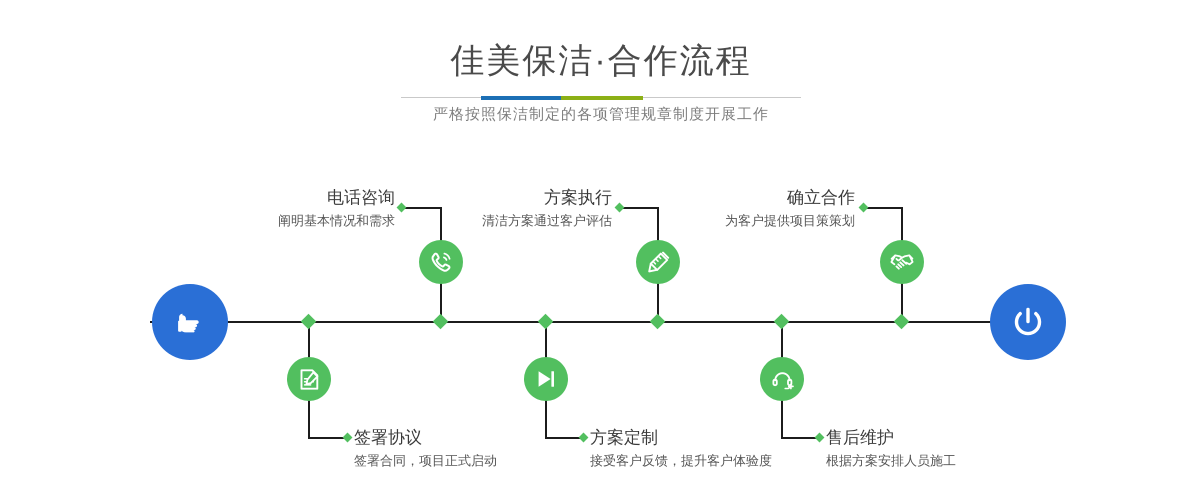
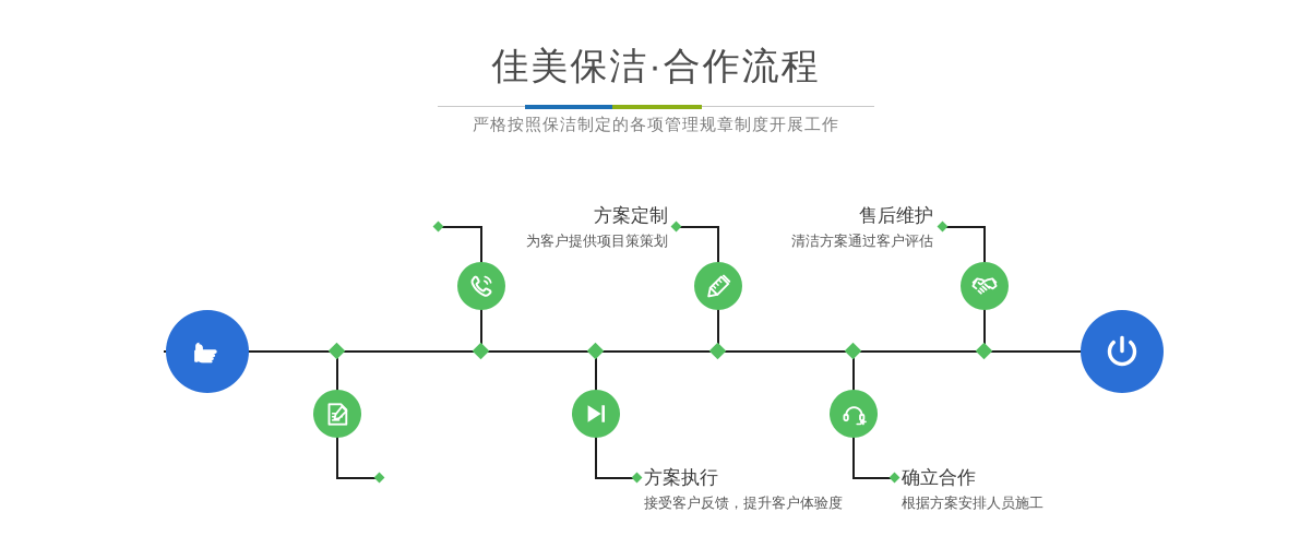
  佳美保洁·合作流程
  严格按照保洁制定的各项管理规章制度开展工作
- 电话咨询
- 阐明基本情况和需求
- 签署协议
- 签署合同，项目正式启动
- 方案执行
+ 方案定制
- 清洁方案通过客户评估
+ 为客户提供项目策策划
- 方案定制
+ 方案执行
  接受客户反馈，提升客户体验度
- 确立合作
+ 售后维护
- 为客户提供项目策策划
+ 清洁方案通过客户评估
- 售后维护
+ 确立合作
  根据方案安排人员施工
